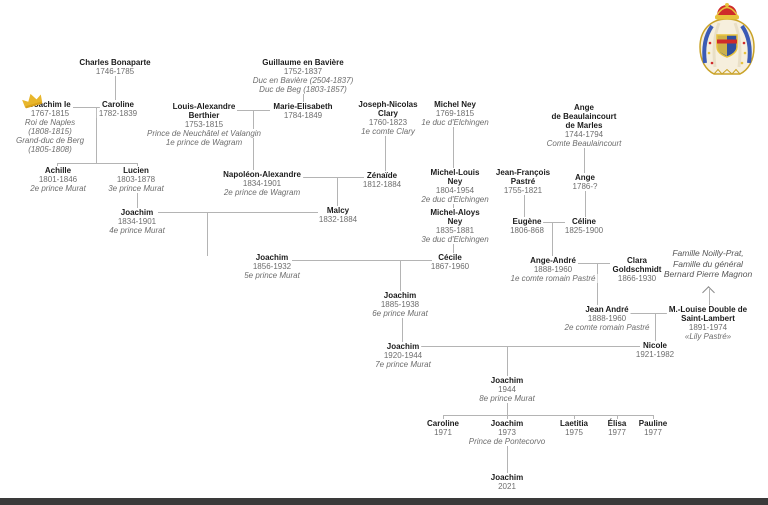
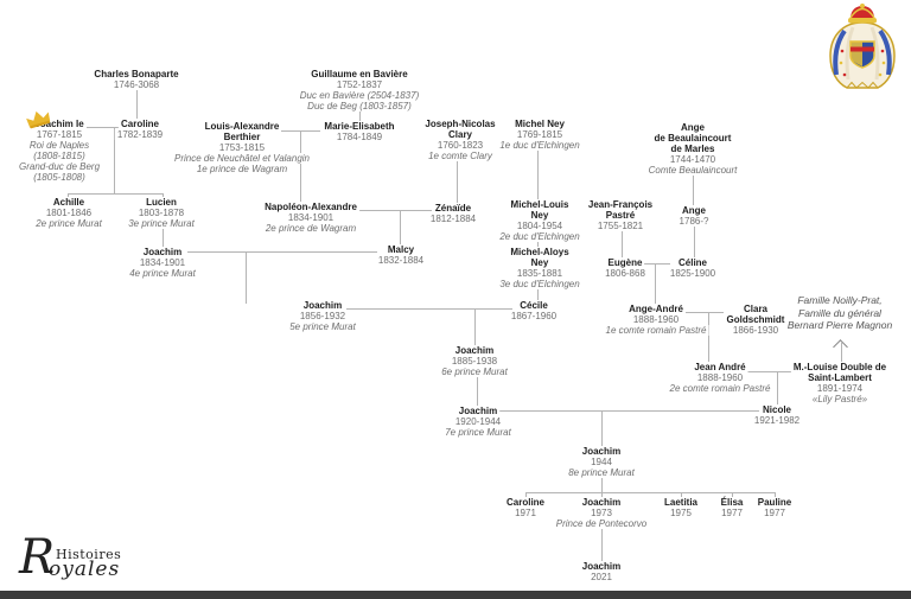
  Charles Bonaparte
- 1746-1785
+ 1746-3068
  Guillaume en Bavière
  1752-1837
  Duc en Bavière (2504-1837)
  Duc de Beg (1803-1857)
  achim Ie
  1767-1815
  Roi de Naples
  (1808-1815)
  Grand-duc de Berg
  (1805-1808)
  Caroline
  1782-1839
  Louis-Alexandre
  Berthier
  1753-1815
  Prince de Neuchâtel et Valangin
  1e prince de Wagram
  Marie-Elisabeth
  1784-1849
  Joseph-Nicolas
  Clary
  1760-1823
  1e comte Clary
  Michel Ney
  1769-1815
  1e duc d'Elchingen
  Ange
  de Beaulaincourt
  de Marles
- 1744-1794
+ 1744-1470
  Comte Beaulaincourt
  Achille
  1801-1846
  2e prince Murat
  Lucien
  1803-1878
  3e prince Murat
  Napoléon-Alexandre
  1834-1901
  2e prince de Wagram
  Zénaïde
  1812-1884
  Michel-Louis
  Ney
  1804-1954
  2e duc d'Elchingen
  Jean-François
  Pastré
  1755-1821
  Ange
  1786-?
  Joachim
  1834-1901
  4e prince Murat
  Malcy
  1832-1884
  Michel-Aloys
  Ney
  1835-1881
  3e duc d'Elchingen
  Eugène
  1806-868
  Céline
  1825-1900
  Joachim
  1856-1932
  5e prince Murat
  Cécile
  1867-1960
  Ange-André
  1888-1960
  1e comte romain Pastré
  Clara
  Goldschmidt
  1866-1930
  Famille Noilly-Prat,
  Famille du général
  Bernard Pierre Magnon
  Joachim
  1885-1938
  6e prince Murat
  Jean André
  1888-1960
  2e comte romain Pastré
  M.-Louise Double de
  Saint-Lambert
  1891-1974
  «Lily Pastré»
  Joachim
  1920-1944
  7e prince Murat
  Nicole
  1921-1982
  Joachim
  1944
  8e prince Murat
  Caroline
  1971
  Joachim
  1973
  Prince de Pontecorvo
  Laetitia
  1975
  Élisa
  1977
  Pauline
  1977
  Joachim
  2021
+ R
+ Histoires
+ oyales
